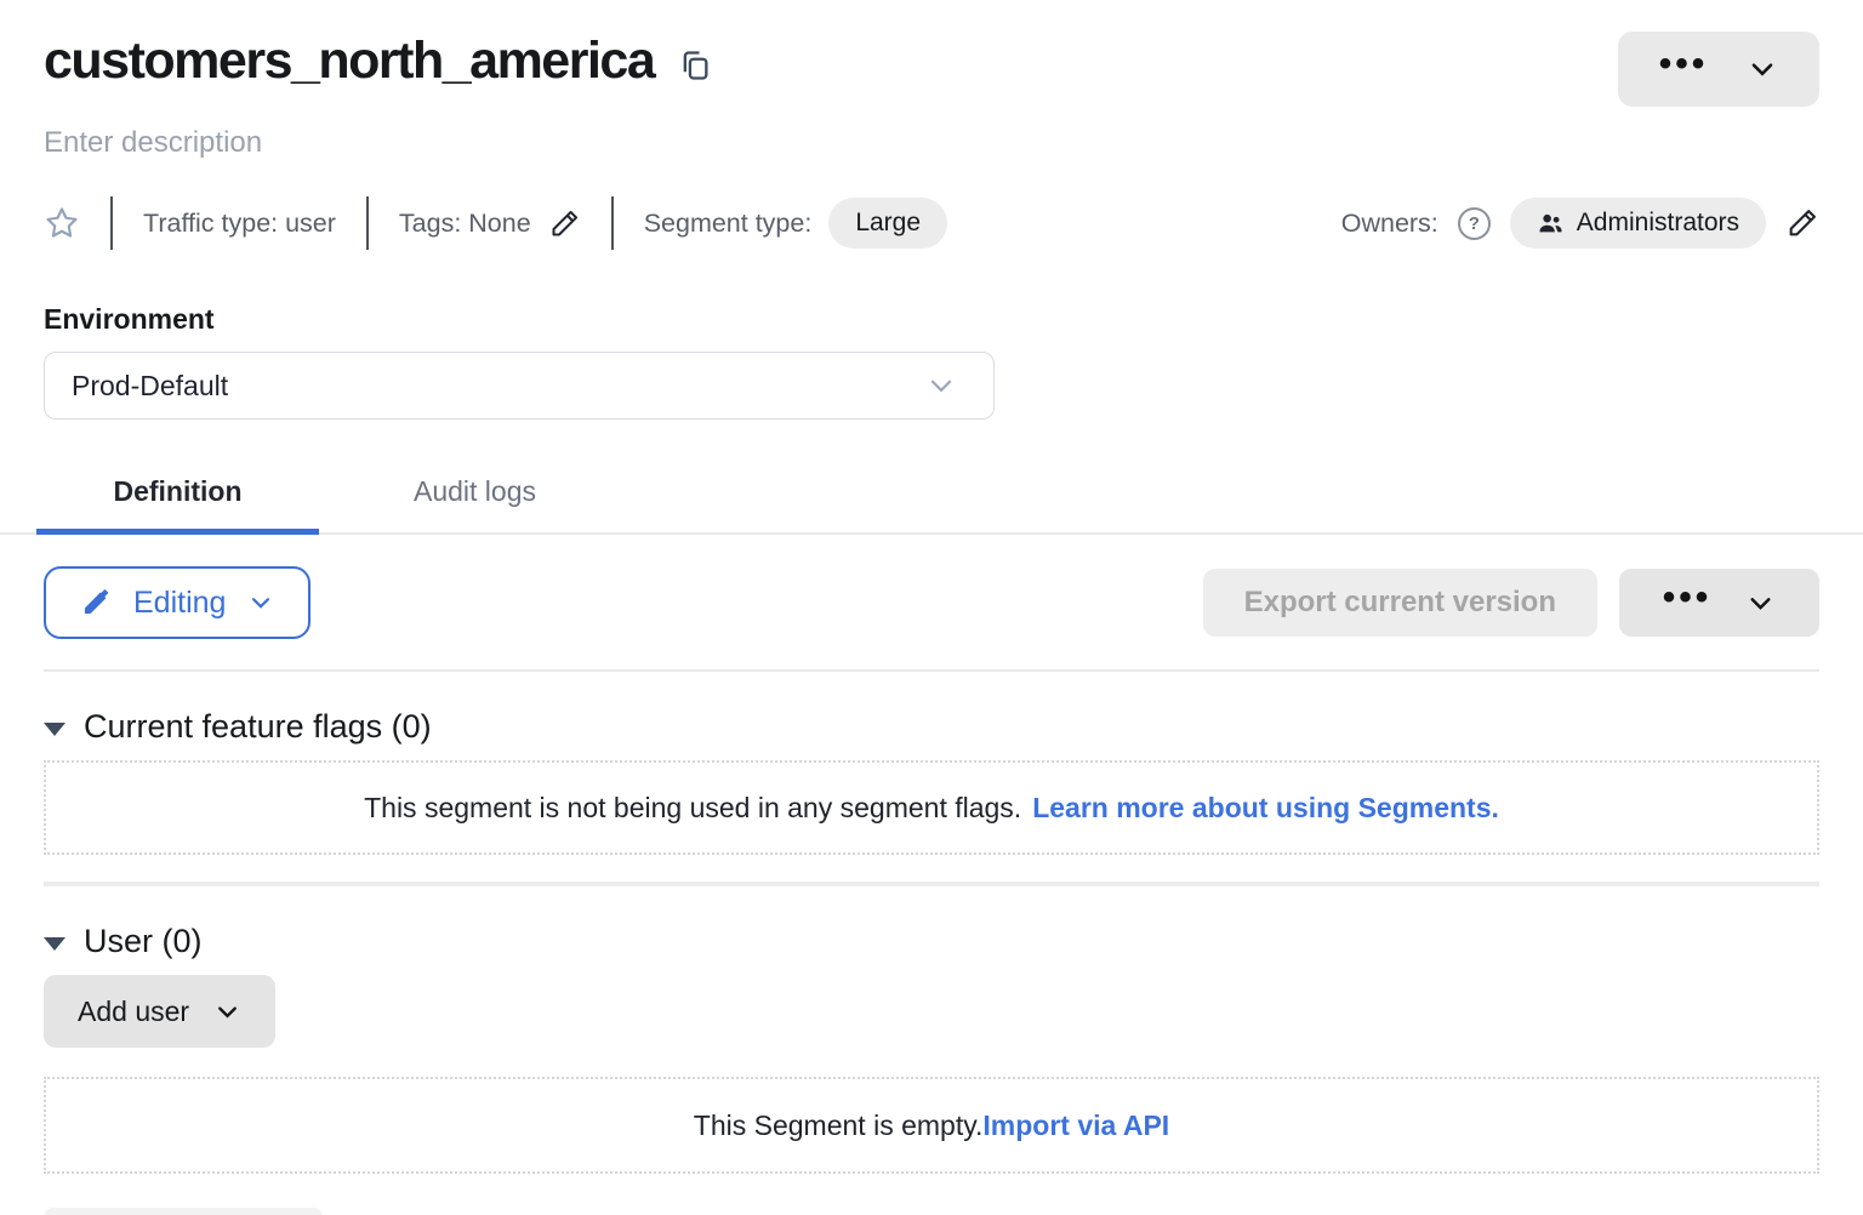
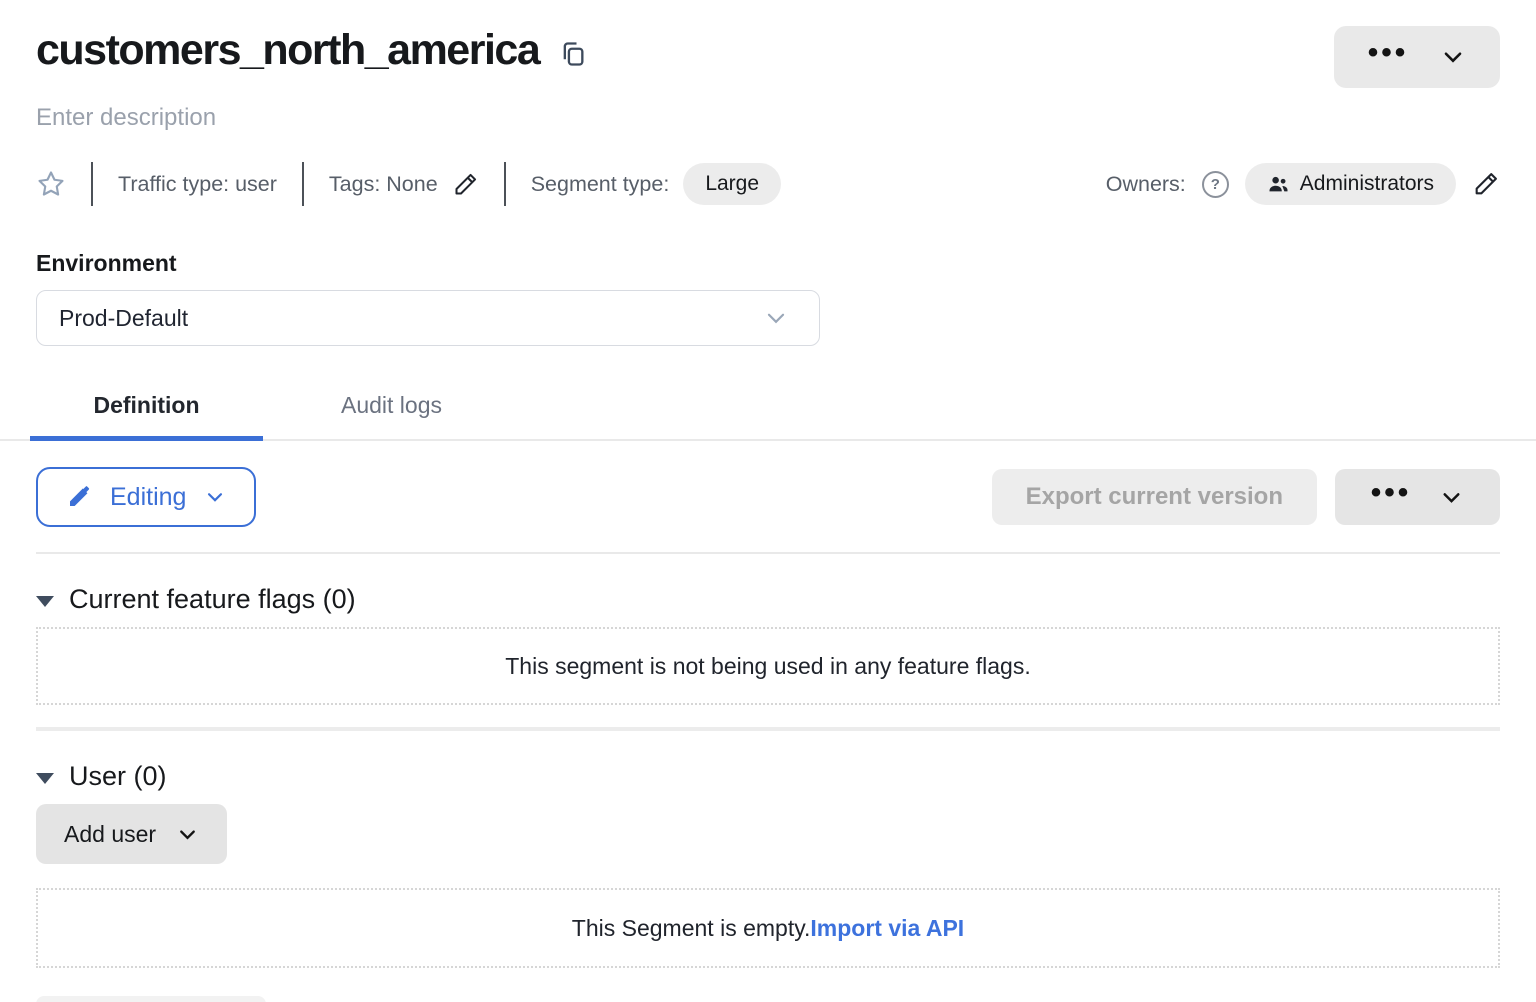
  customers_north_america
  •••
  Enter description
  Traffic type: user
  Tags: None
  Segment type:
  Large
  Owners:
  ?
  Administrators
  Environment
  Prod-Default
  Definition
  Audit logs
  Editing
  Export current version
  •••
  Current feature flags (0)
- This segment is not being used in any segment flags.
+ This segment is not being used in any feature flags.
- Learn more about using Segments.
  User (0)
  Add user
  This Segment is empty.
  Import via API
